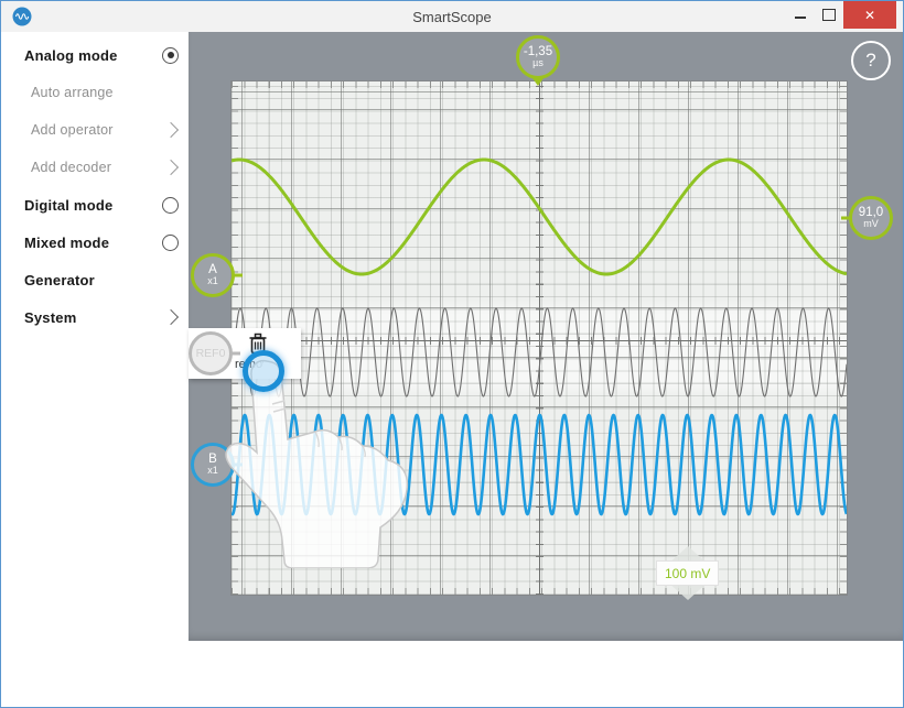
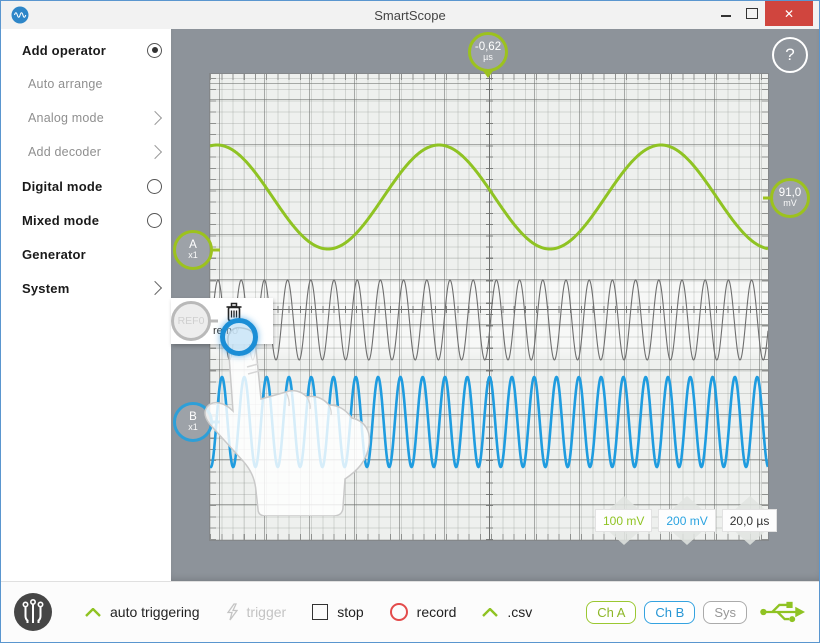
  SmartScope
  ✕
- Analog mode
+ Add operator
  Auto arrange
- Add operator
+ Analog mode
  Add decoder
  Digital mode
  Mixed mode
  Generator
  System
- -1,35
+ -0,62
  µs
  91,0
  mV
  A
  x1
  B
  x1
  ?
  REF0
  100 mV
+ 200 mV
+ 20,0 µs
+ auto triggering
+ trigger
+ stop
+ record
+ .csv
+ Ch A
+ Ch B
+ Sys
